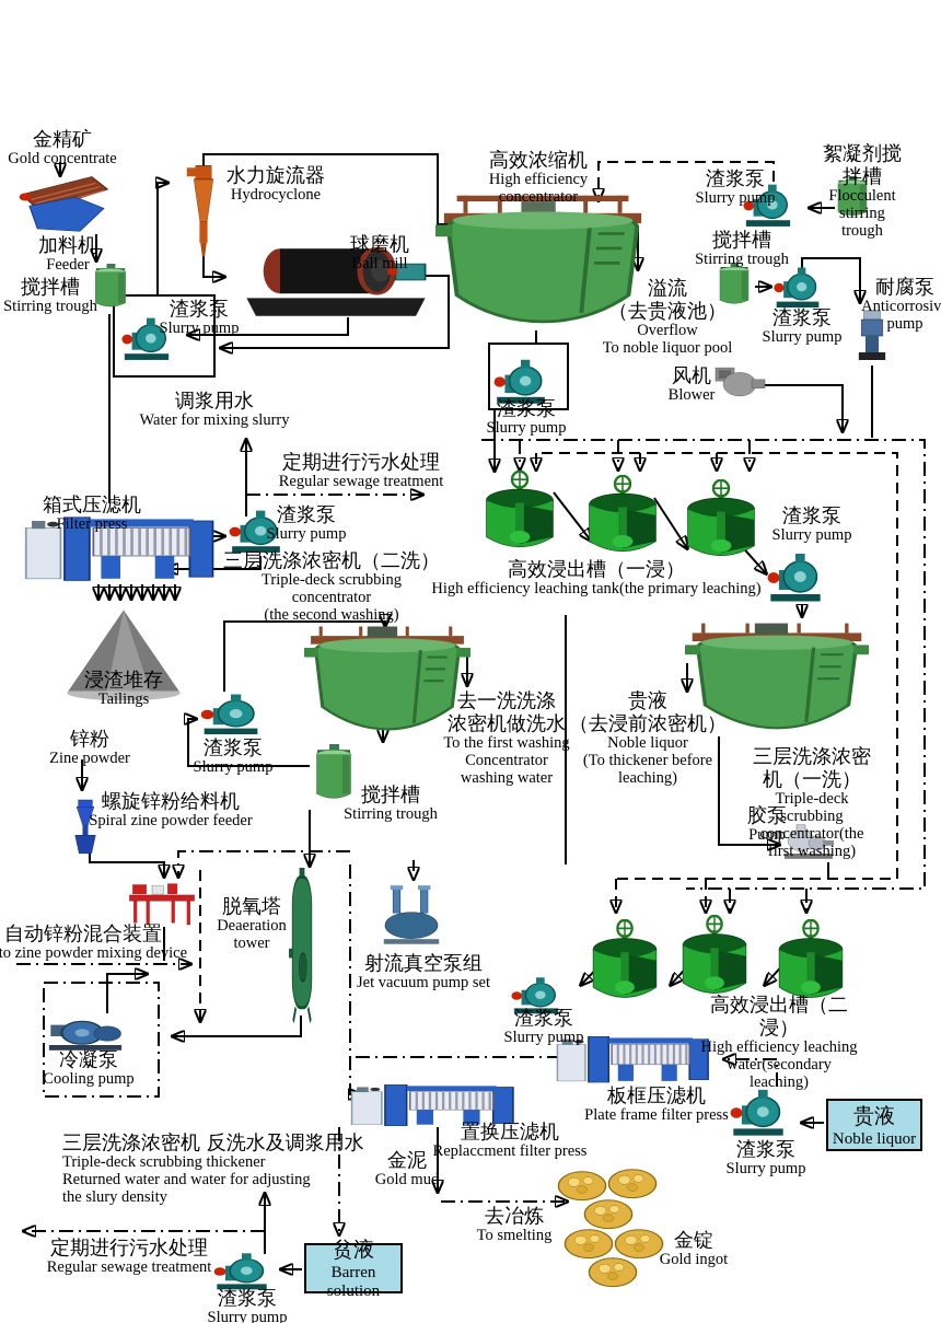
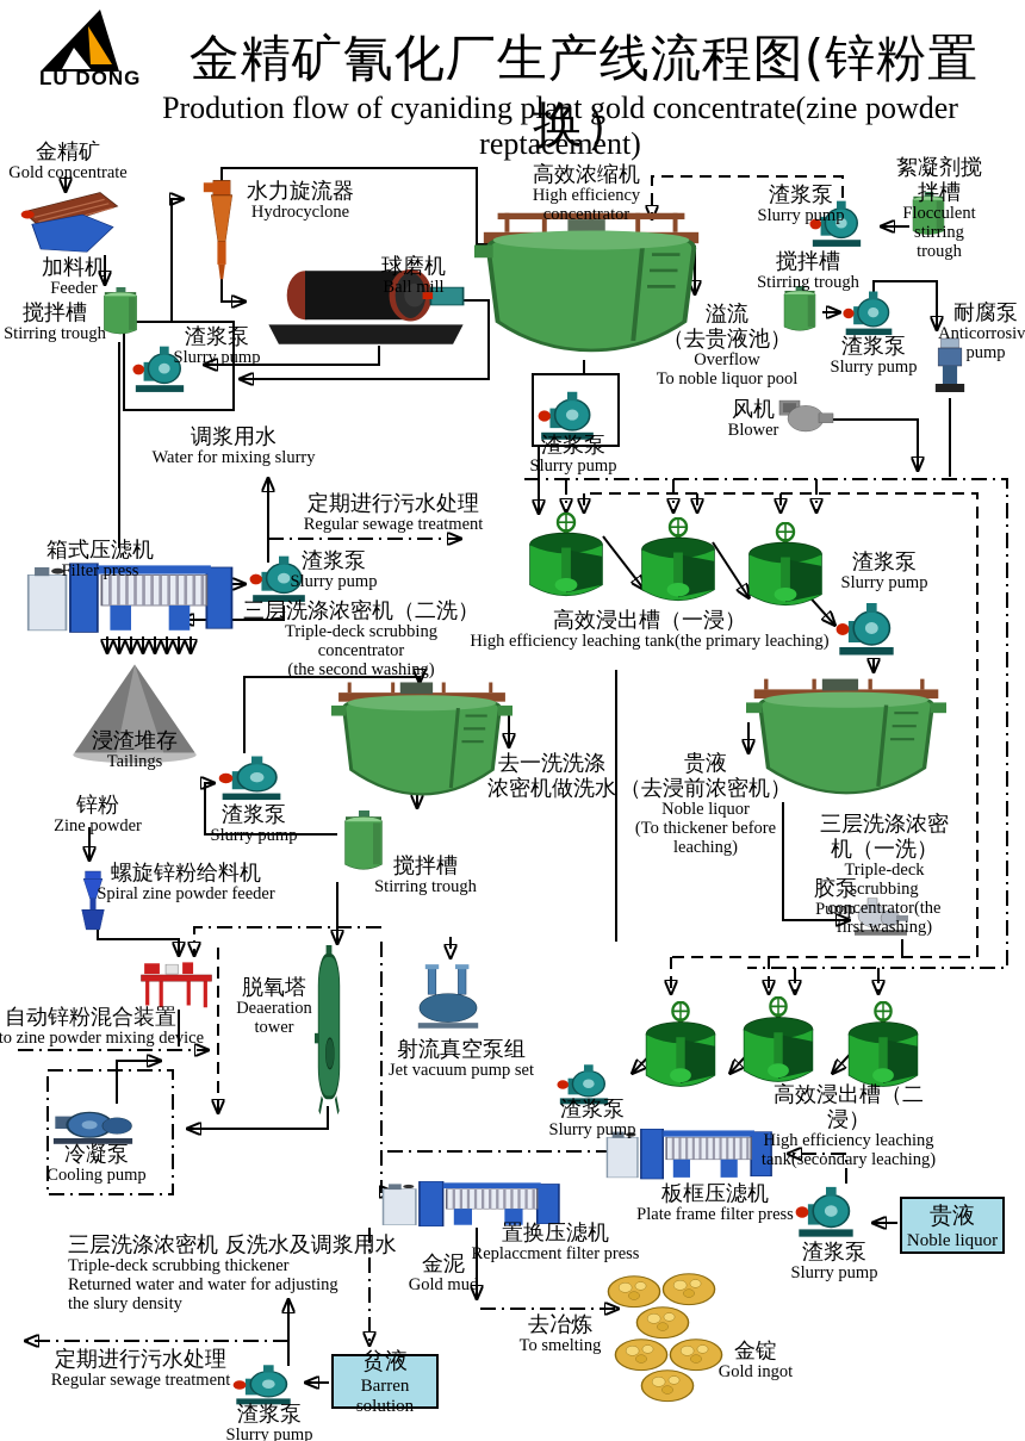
+ LU DONG
+ 金精矿氰化厂生产线流程图(锌粉置换）
+ Prodution flow of cyaniding plant gold concentrate(zine powder reptacement)
  金精矿
  Gold concentrate
  水力旋流器
  Hydrocyclone
  加料机
  Feeder
  球磨机
  Ball mill
  搅拌槽
  Stirring trough
  渣浆泵
  Slurry pump
  高效浓缩机
  High efficiency
  concentrator
  絮凝剂搅拌槽
  Flocculent stirring trough
  渣浆泵
  Slurry pump
  搅拌槽
  Stirring trough
  渣浆泵
  Slurry pump
  耐腐泵
  Anticorrosiv
  pump
  溢流
  （去贵液池）
  Overflow
  To noble liquor pool
  渣浆泵
  Slurry pump
  风机
  Blower
  调浆用水
  Water for mixing slurry
  定期进行污水处理
  Regular sewage treatment
  箱式压滤机
  Filter press
  渣浆泵
  Slurry pump
  三层洗涤浓密机（二洗）
  Triple-deck scrubbing
  concentrator
  (the second washing)
  高效浸出槽（一浸）
  High efficiency leaching tank(the primary leaching)
  渣浆泵
  Slurry pump
  浸渣堆存
  Tailings
  锌粉
  Zine powder
  渣浆泵
  Slurry pump
  去一洗洗涤
  浓密机做洗水
- To the first washing
- Concentrator
- washing water
  贵液
  （去浸前浓密机）
  Noble liquor
  (To thickener before
  leaching)
  搅拌槽
  Stirring trough
  三层洗涤浓密机（一洗）
  Triple-deck scrubbing
  concentrator(the first washing)
  螺旋锌粉给料机
  Spiral zine powder feeder
  胶泵
  Pump
  自动锌粉混合装置
  to zine powder mixing device
  脱氧塔
  Deaeration
  tower
  射流真空泵组
  Jet vacuum pump set
  冷凝泵
  Cooling pump
  高效浸出槽（二浸）
- High efficiency leaching water(secondary leaching)
+ High efficiency leaching tank(secondary leaching)
  渣浆泵
  Slurry pump
  板框压滤机
  Plate frame filter press
  置换压滤机
  Replaccment filter press
  金泥
  Gold mud
  渣浆泵
  Slurry pump
  去冶炼
  To smelting
  金锭
  Gold ingot
  三层洗涤浓密机 反洗水及调浆用水
  Triple-deck scrubbing thickener
  Returned water and water for adjusting
  the slury density
  定期进行污水处理
  Regular sewage treatment
  渣浆泵
  Slurry pump
  贵液
  Noble liquor
  贫液
  Barren solution
